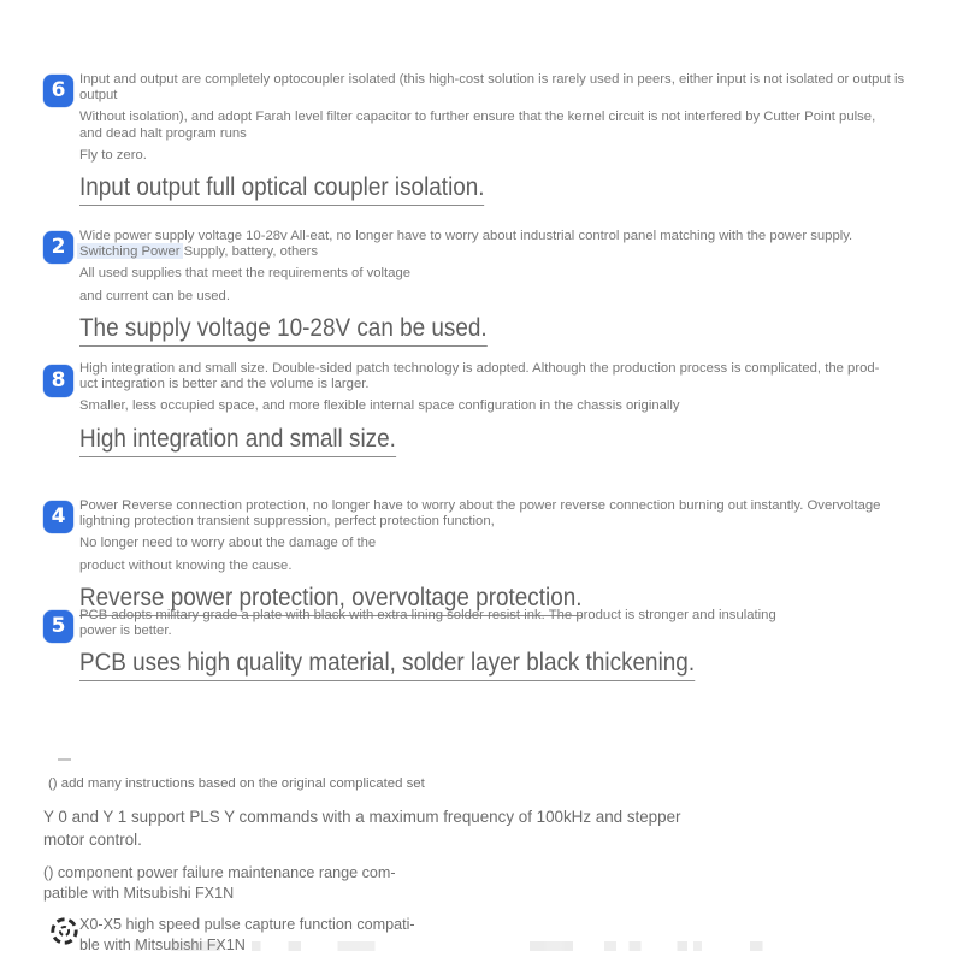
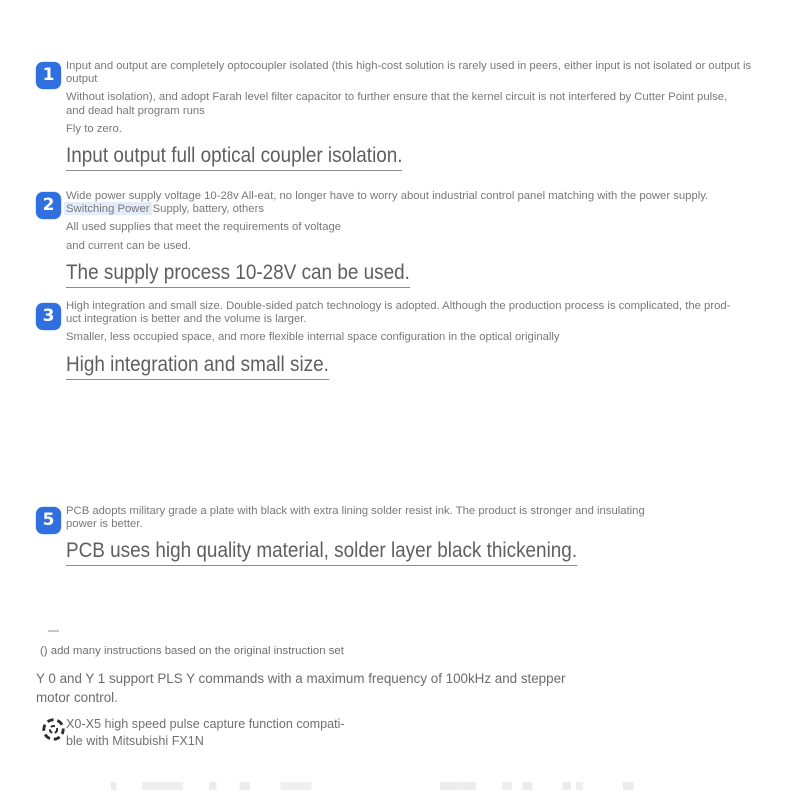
- 6
+ 1
  Input and output are completely optocoupler isolated (this high-cost solution is rarely used in peers, either input is not isolated or output is
  output
  Without isolation), and adopt Farah level filter capacitor to further ensure that the kernel circuit is not interfered by Cutter Point pulse,
  and dead halt program runs
  Fly to zero.
  Input output full optical coupler isolation.
  2
  Wide power supply voltage 10-28v All-eat, no longer have to worry about industrial control panel matching with the power supply.
  Switching Power Supply, battery, others
  All used supplies that meet the requirements of voltage
  and current can be used.
- The supply voltage 10-28V can be used.
+ The supply process 10-28V can be used.
- 8
+ 3
  High integration and small size. Double-sided patch technology is adopted. Although the production process is complicated, the prod-
  uct integration is better and the volume is larger.
- Smaller, less occupied space, and more flexible internal space configuration in the chassis originally
+ Smaller, less occupied space, and more flexible internal space configuration in the optical originally
  High integration and small size.
- 4
- Power Reverse connection protection, no longer have to worry about the power reverse connection burning out instantly. Overvoltage
- lightning protection transient suppression, perfect protection function,
- No longer need to worry about the damage of the
- product without knowing the cause.
- Reverse power protection, overvoltage protection.
  5
  PCB adopts military grade a plate with black with extra lining solder resist ink. The product is stronger and insulating
  power is better.
  PCB uses high quality material, solder layer black thickening.
- () add many instructions based on the original complicated set
+ () add many instructions based on the original instruction set
  Y 0 and Y 1 support PLS Y commands with a maximum frequency of 100kHz and stepper
  motor control.
- () component power failure maintenance range com-
- patible with Mitsubishi FX1N
  X0-X5 high speed pulse capture function compati-
  ble with Mitsubishi FX1N
